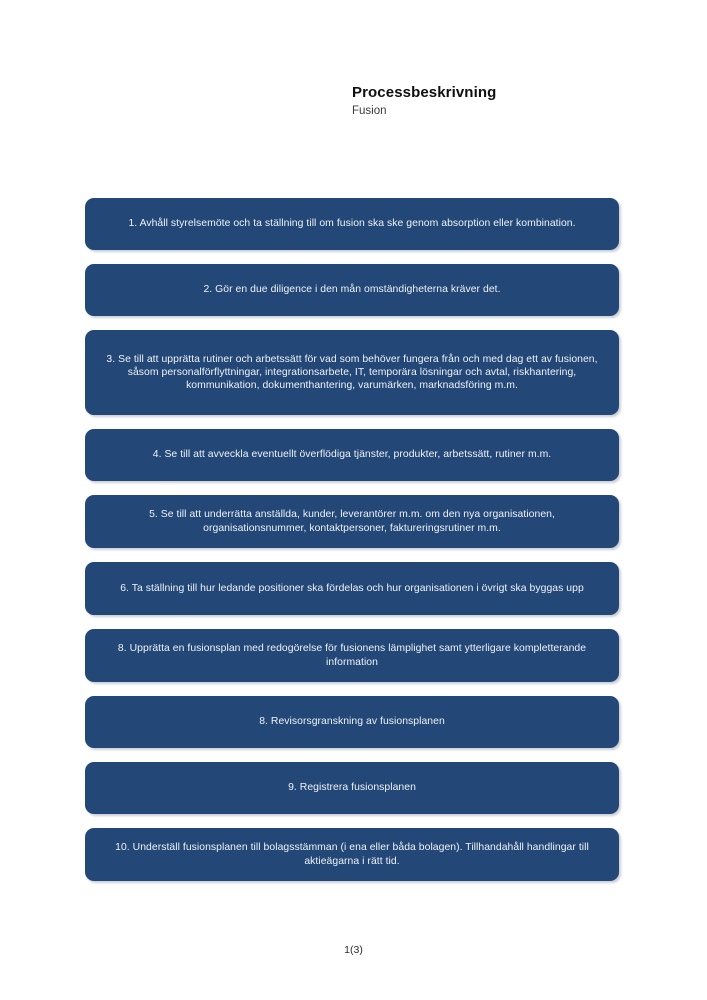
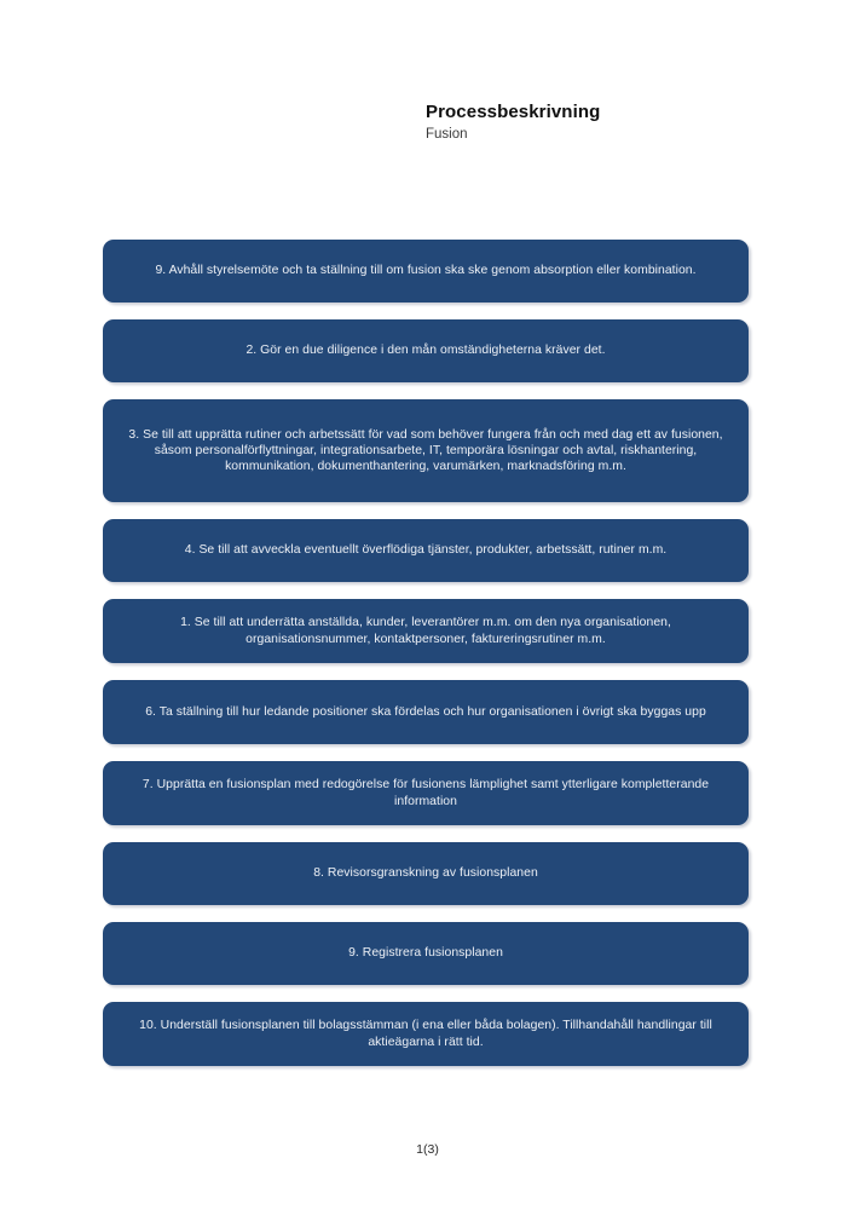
  Processbeskrivning
  Fusion
- 1. Avhåll styrelsemöte och ta ställning till om fusion ska ske genom absorption eller kombination.
+ 9. Avhåll styrelsemöte och ta ställning till om fusion ska ske genom absorption eller kombination.
  2. Gör en due diligence i den mån omständigheterna kräver det.
  3. Se till att upprätta rutiner och arbetssätt för vad som behöver fungera från och med dag ett av fusionen, såsom personalförflyttningar, integrationsarbete, IT, temporära lösningar och avtal, riskhantering, kommunikation, dokumenthantering, varumärken, marknadsföring m.m.
  4. Se till att avveckla eventuellt överflödiga tjänster, produkter, arbetssätt, rutiner m.m.
- 5. Se till att underrätta anställda, kunder, leverantörer m.m. om den nya organisationen, organisationsnummer, kontaktpersoner, faktureringsrutiner m.m.
+ 1. Se till att underrätta anställda, kunder, leverantörer m.m. om den nya organisationen, organisationsnummer, kontaktpersoner, faktureringsrutiner m.m.
  6. Ta ställning till hur ledande positioner ska fördelas och hur organisationen i övrigt ska byggas upp
- 8. Upprätta en fusionsplan med redogörelse för fusionens lämplighet samt ytterligare kompletterande information
+ 7. Upprätta en fusionsplan med redogörelse för fusionens lämplighet samt ytterligare kompletterande information
  8. Revisorsgranskning av fusionsplanen
  9. Registrera fusionsplanen
  10. Underställ fusionsplanen till bolagsstämman (i ena eller båda bolagen). Tillhandahåll handlingar till aktieägarna i rätt tid.
  1(3)
